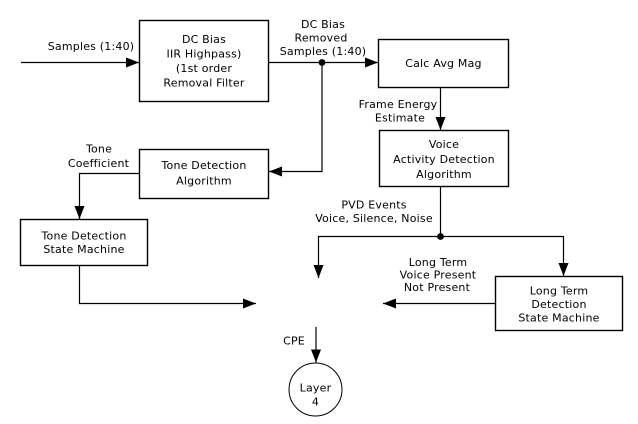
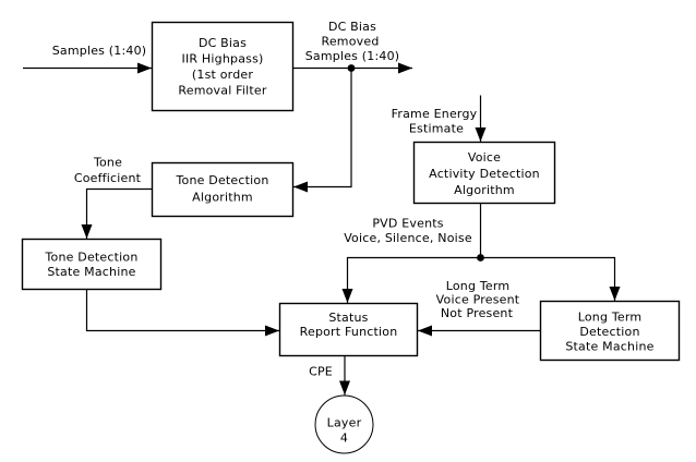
  DC Bias
  IIR Highpass)
  (1st order
  Removal Filter
- Calc Avg Mag
  Voice
  Activity Detection
  Algorithm
  Tone Detection
  Algorithm
  Tone Detection
  State Machine
+ Status
+ Report Function
  Long Term
  Detection
  State Machine
  Layer
  4
  Samples (1:40)
  DC Bias
  Removed
  Samples (1:40)
  Frame Energy
  Estimate
  Tone
  Coefficient
  PVD Events
  Voice, Silence, Noise
  Long Term
  Voice Present
  Not Present
  CPE
